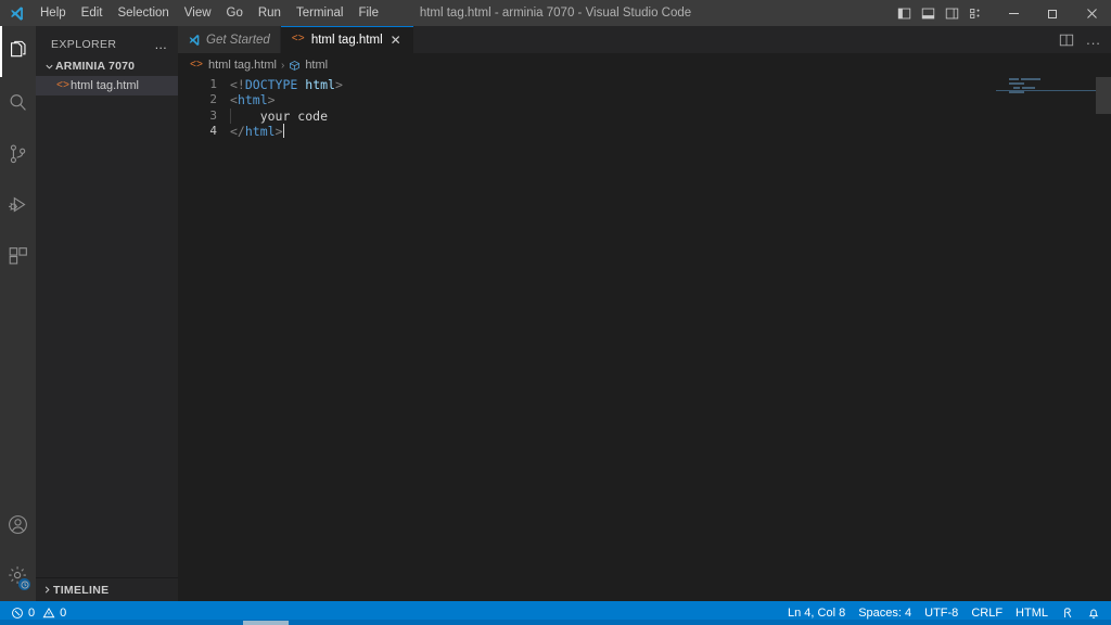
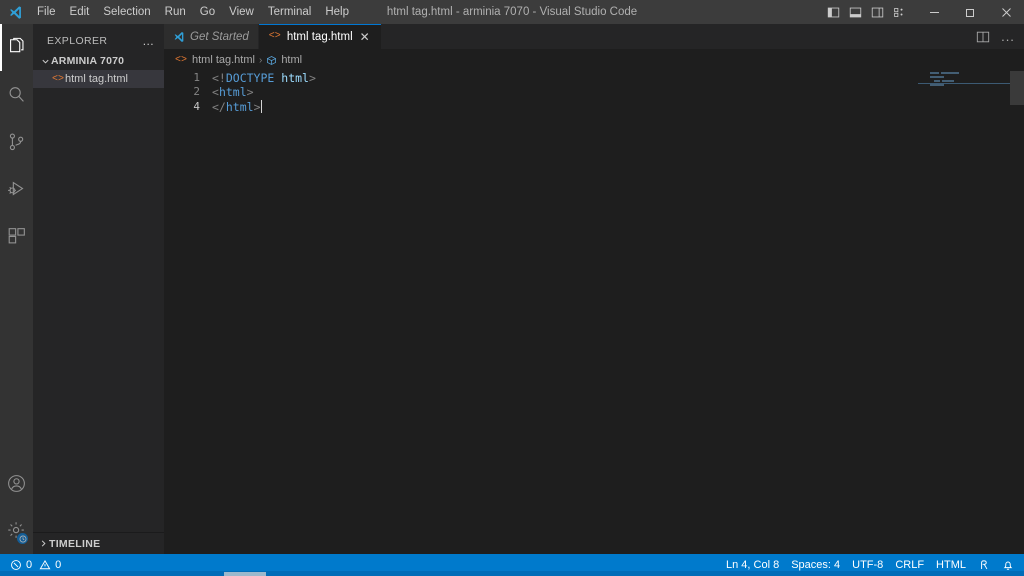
- Help
+ File
  Edit
  Selection
- View
+ Run
  Go
- Run
+ View
  Terminal
- File
+ Help
  html tag.html - arminia 7070 - Visual Studio Code
  EXPLORER
  ...
  ARMINIA 7070
  <>
  html tag.html
  TIMELINE
  Get Started
  <>
  html tag.html
  ✕
  ...
  <>
  html tag.html
  ›
  html
  1
  <!DOCTYPE html>
  2
  <html>
- 3
- your code
  4
  </html>
  0
  0
  Ln 4, Col 8
  Spaces: 4
  UTF-8
  CRLF
  HTML
